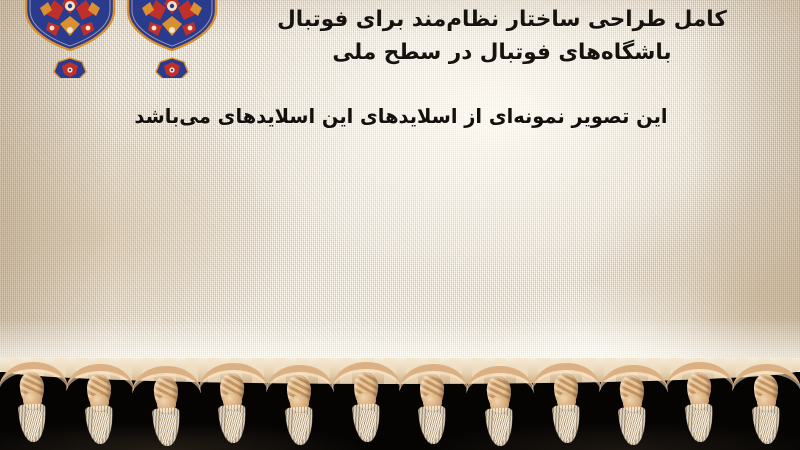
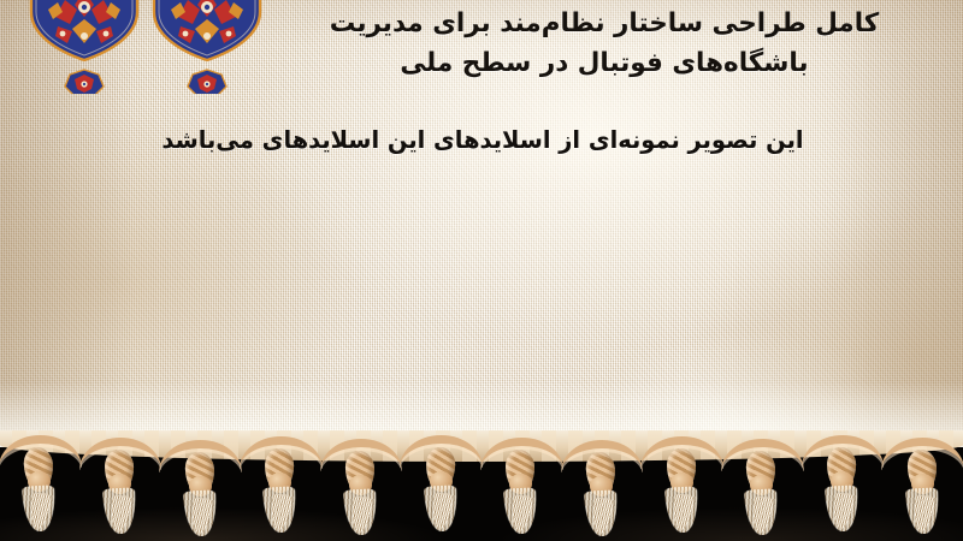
- کامل طراحی ساختار نظام‌مند برای فوتبال باشگاه‌های فوتبال در سطح ملی
+ کامل طراحی ساختار نظام‌مند برای مدیریت باشگاه‌های فوتبال در سطح ملی
  این تصویر نمونهای از اسلایدهای این اسلایدهای می‌باشد
